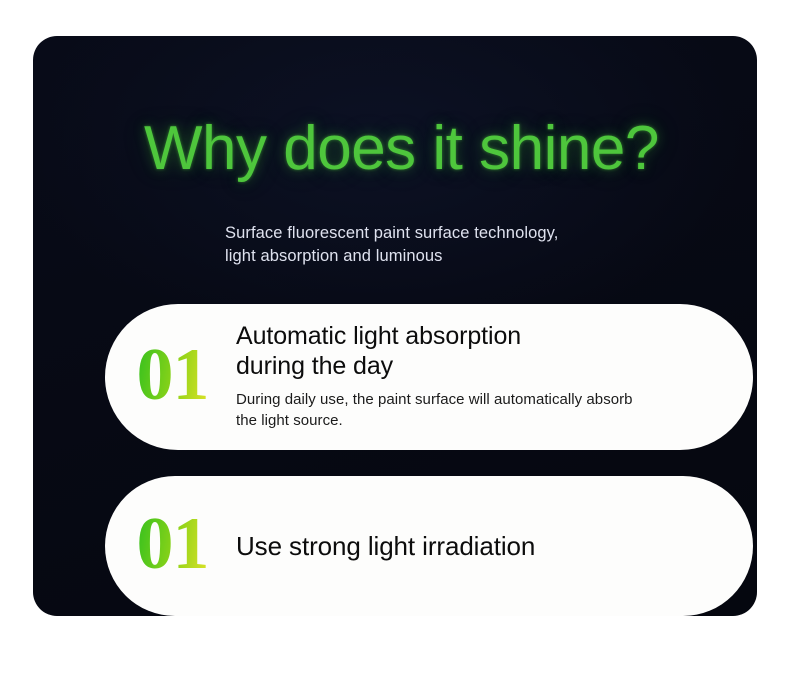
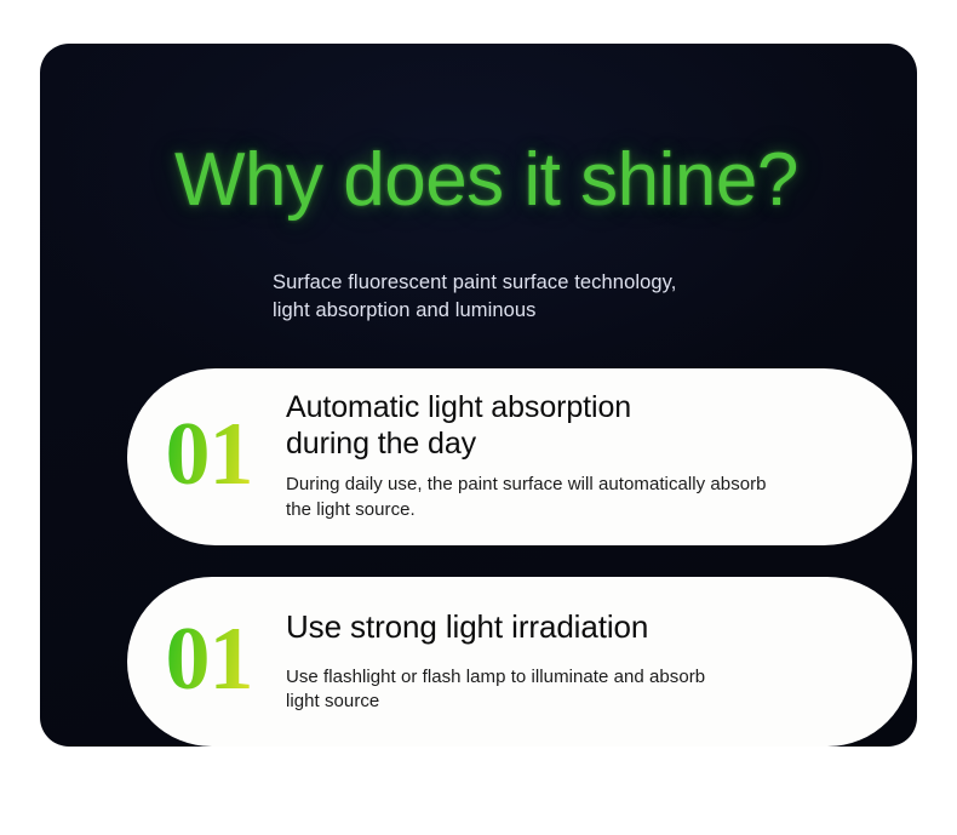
  Why does it shine?
  Surface fluorescent paint surface technology,
  light absorption and luminous
  01
  Automatic light absorption
  during the day
  During daily use, the paint surface will automatically absorb
  the light source.
  01
  Use strong light irradiation
+ Use flashlight or flash lamp to illuminate and absorb
+ light source
